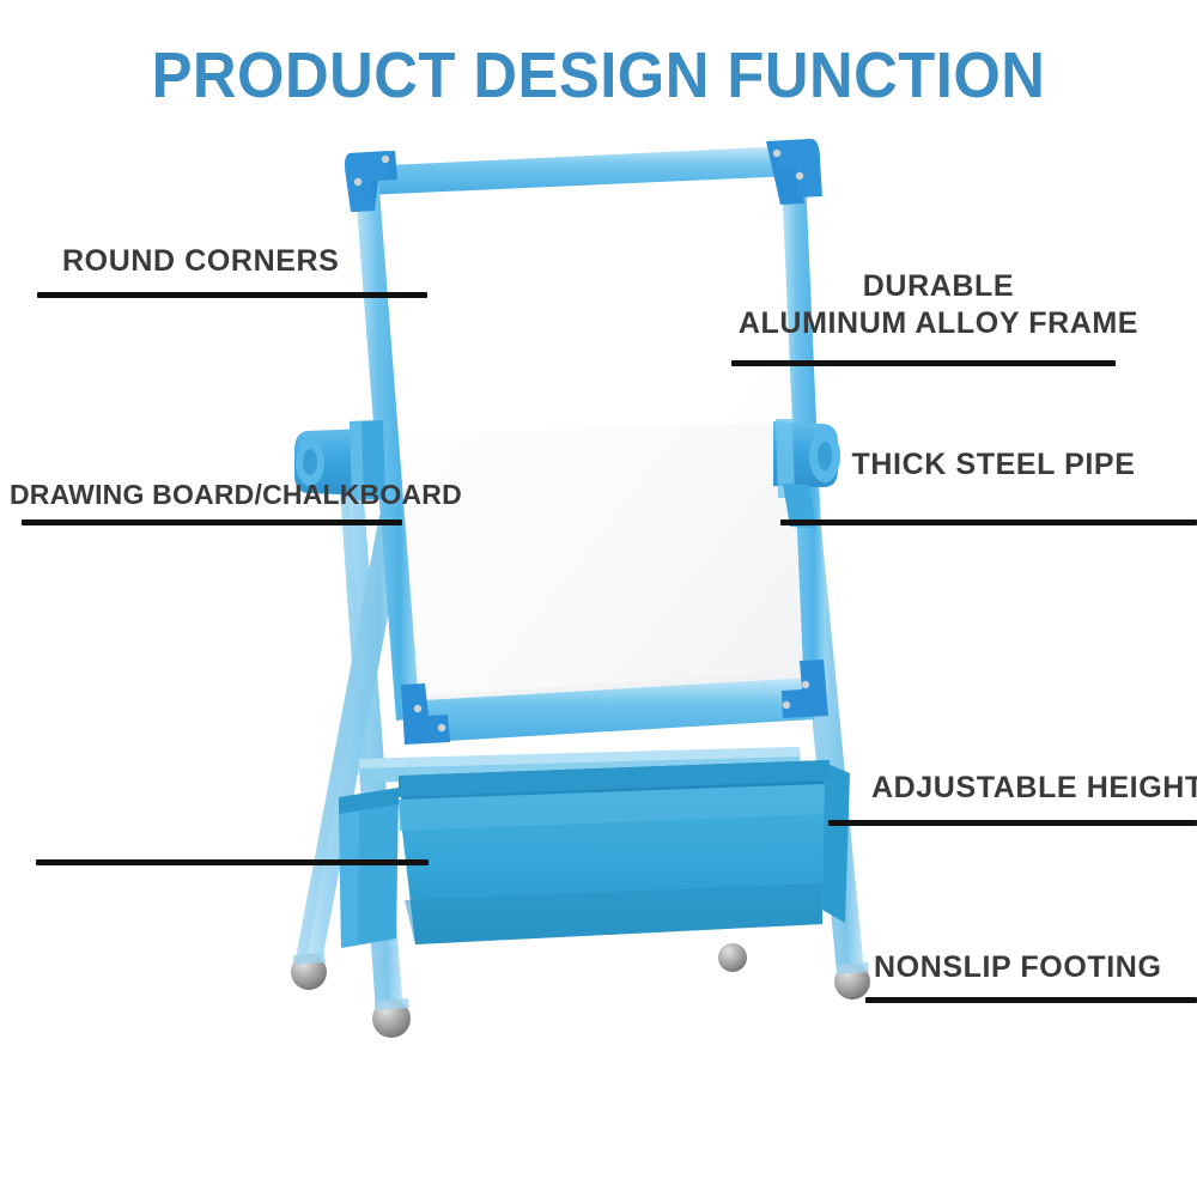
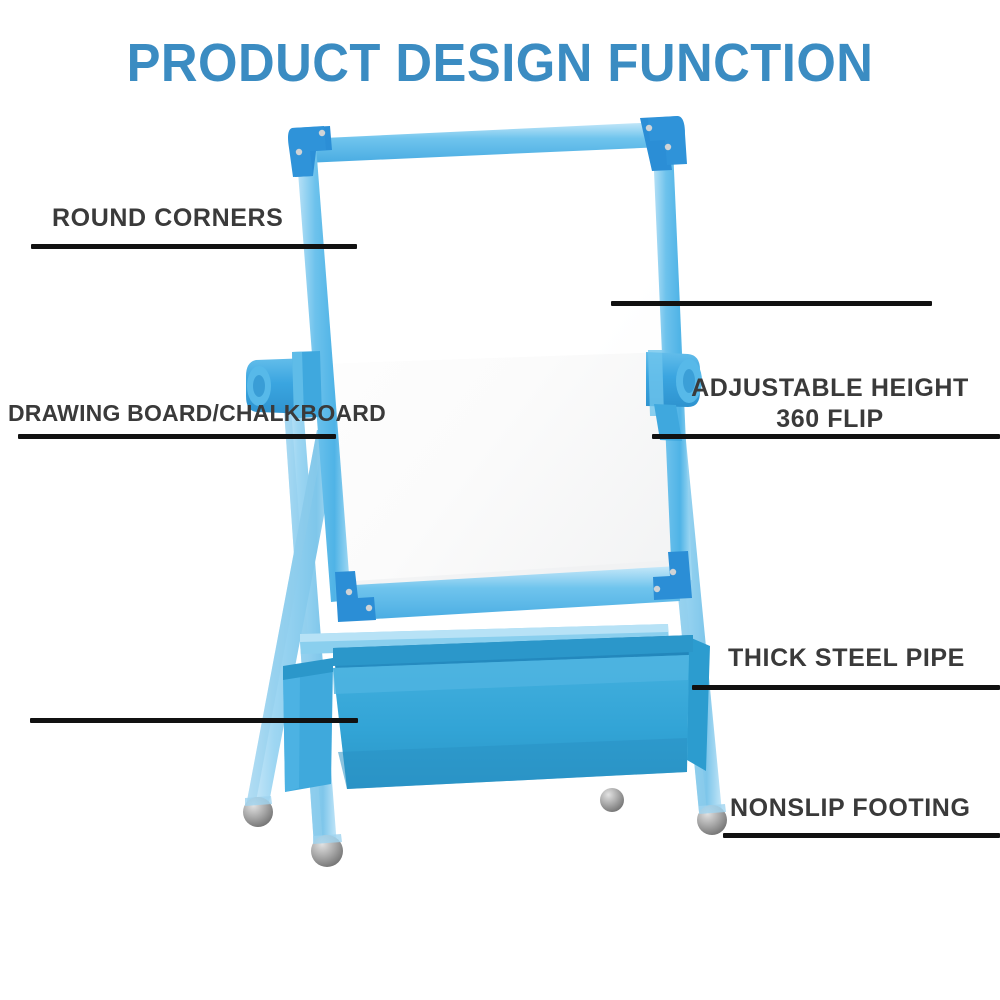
  PRODUCT DESIGN FUNCTION
  ROUND CORNERS
  DRAWING BOARD/CHALKBOARD
- DURABLE
- ALUMINUM ALLOY FRAME
- THICK STEEL PIPE
+ ADJUSTABLE HEIGHT
+ 360 FLIP
- ADJUSTABLE HEIGHT
+ THICK STEEL PIPE
  NONSLIP FOOTING
